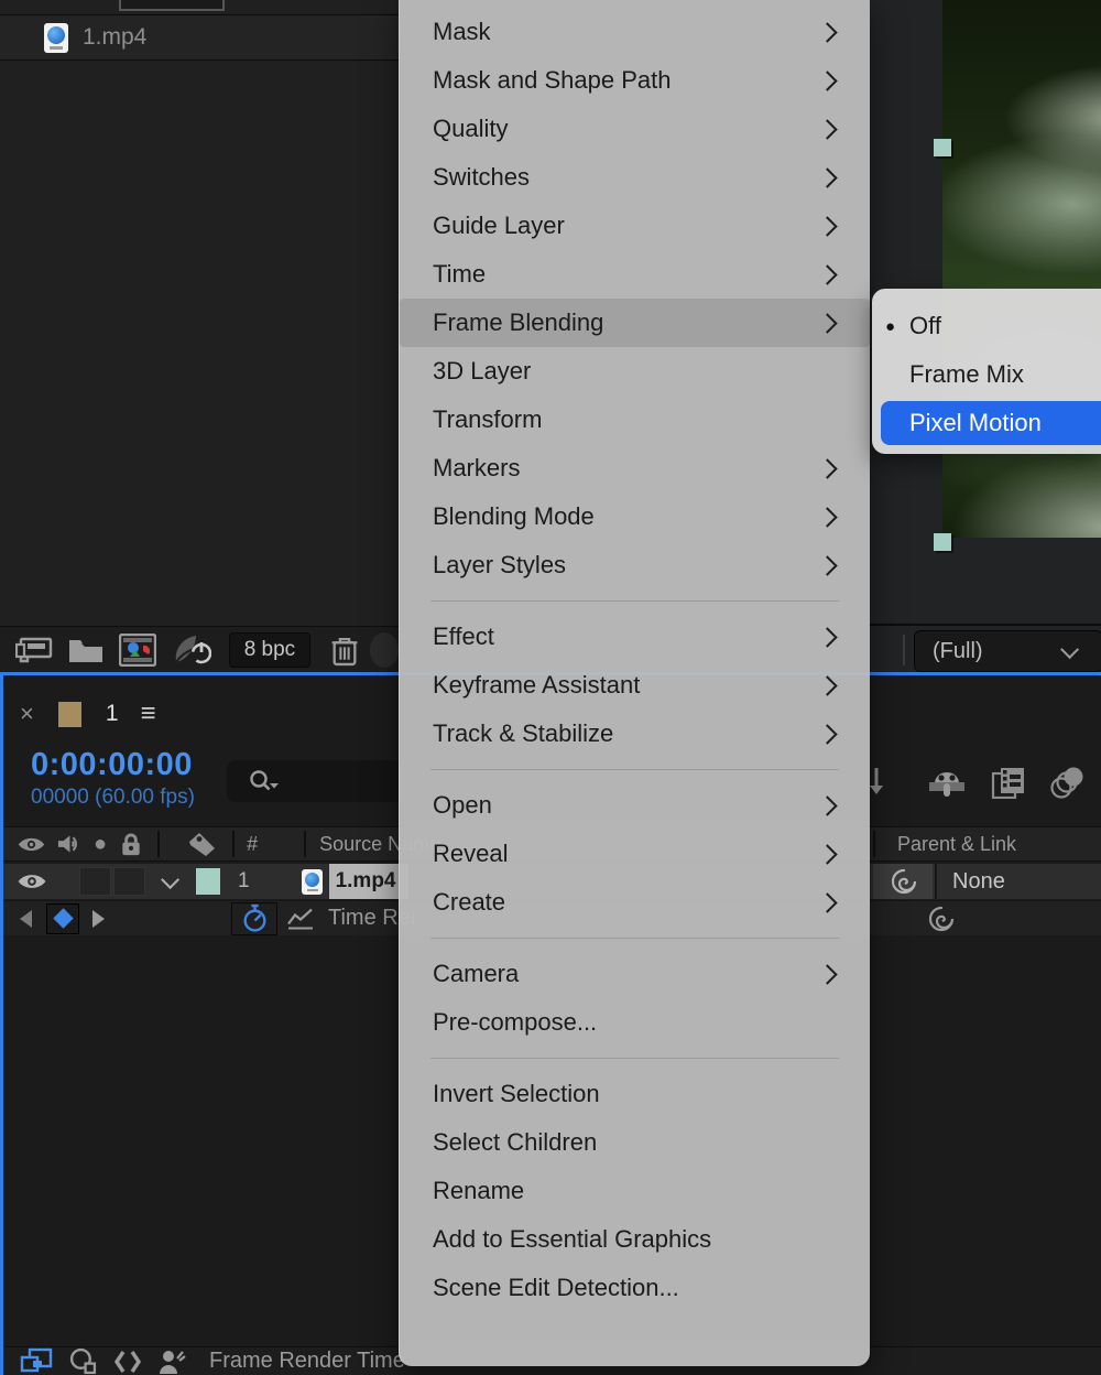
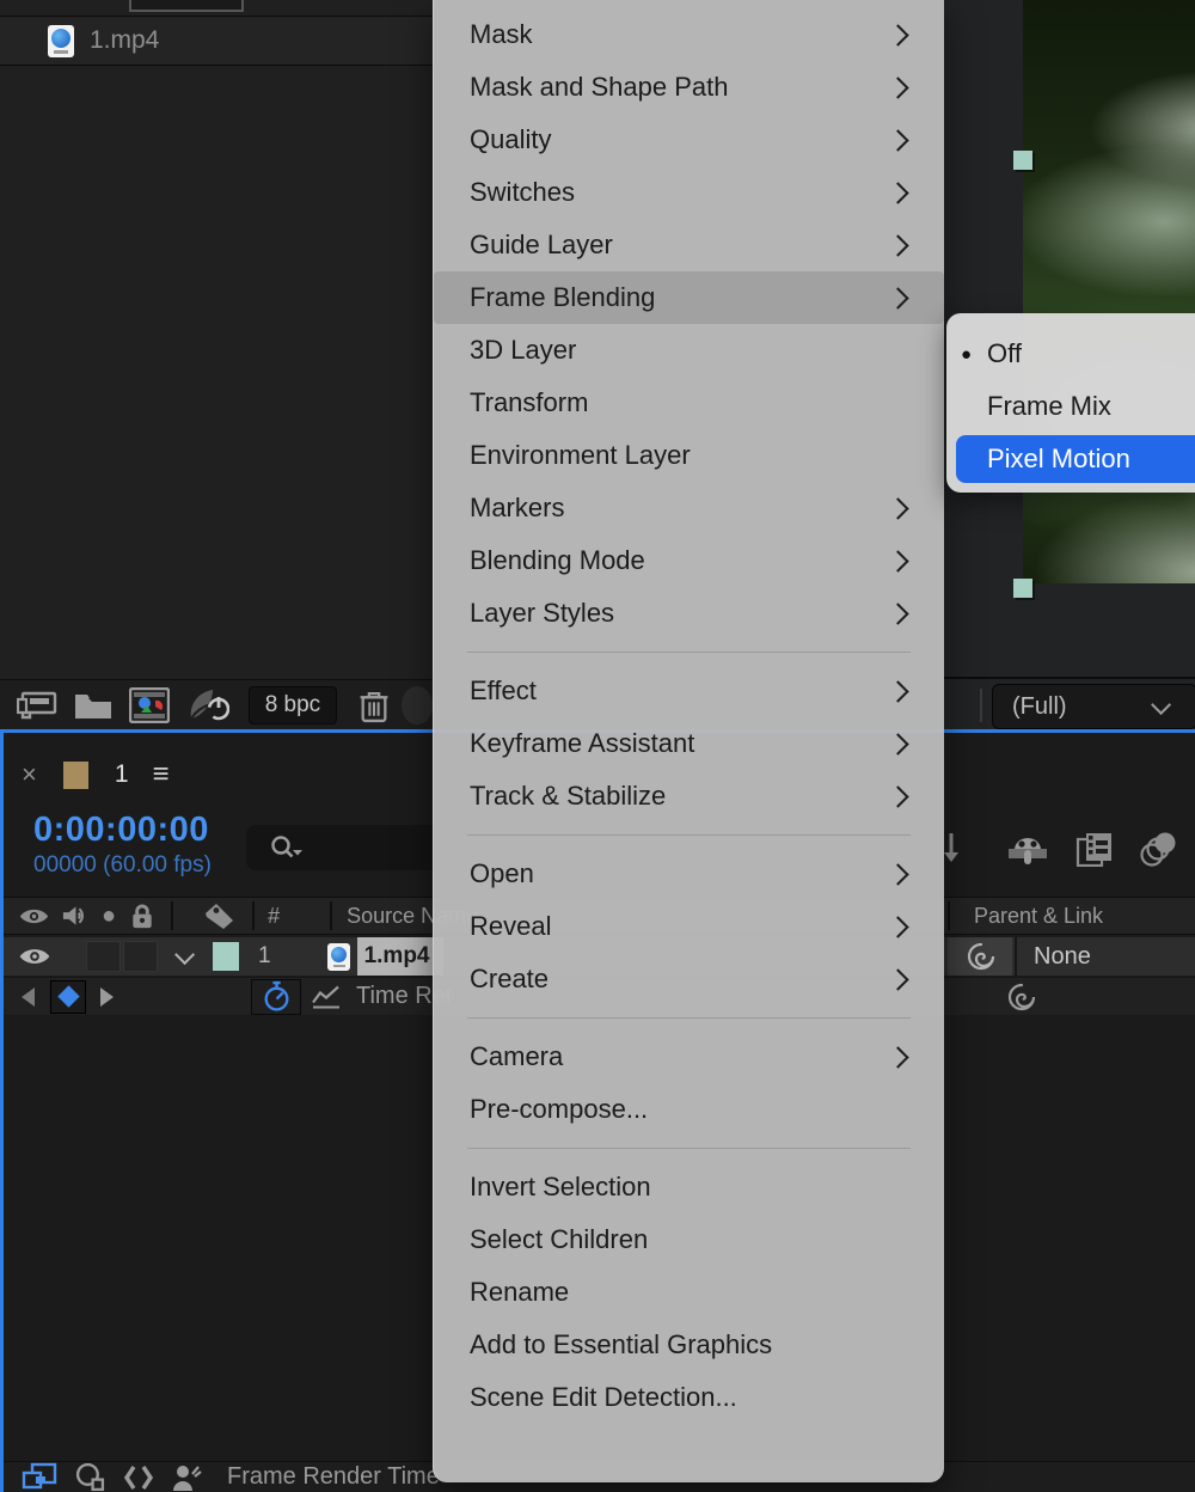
  1.mp4
  8 bpc
  (Full)
  ×
  1
  ≡
  0:00:00:00
  00000 (60.00 fps)
  ●
  #
  Source N
  Parent & Link
  1
  1.mp4
  None
  Frame Render Time
  Mask
  Mask and Shape Path
  Quality
  Switches
  Guide Layer
- Time
  Frame Blending
  3D Layer
  Transform
+ Environment Layer
  Markers
  Blending Mode
  Layer Styles
  Effect
  Keyframe Assistant
  Track & Stabilize
  Open
  Reveal
  Create
  Camera
  Pre-compose...
  Invert Selection
  Select Children
  Rename
  Add to Essential Graphics
  Scene Edit Detection...
  ●
  Off
  Frame Mix
  Pixel Motion
